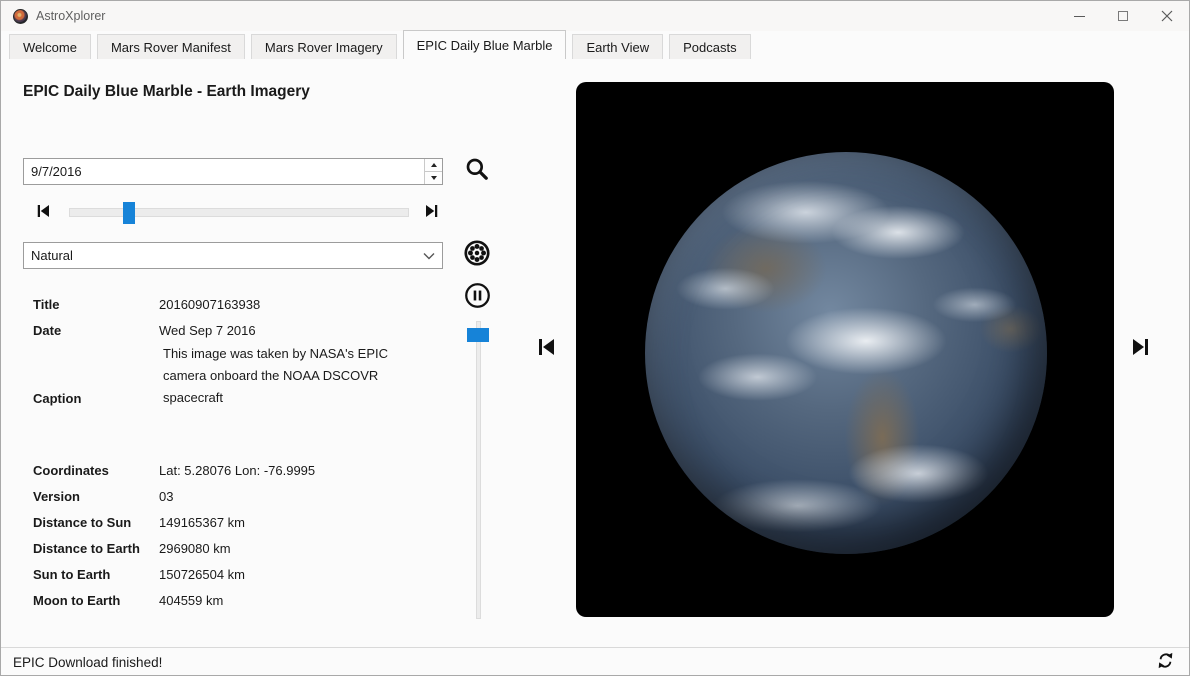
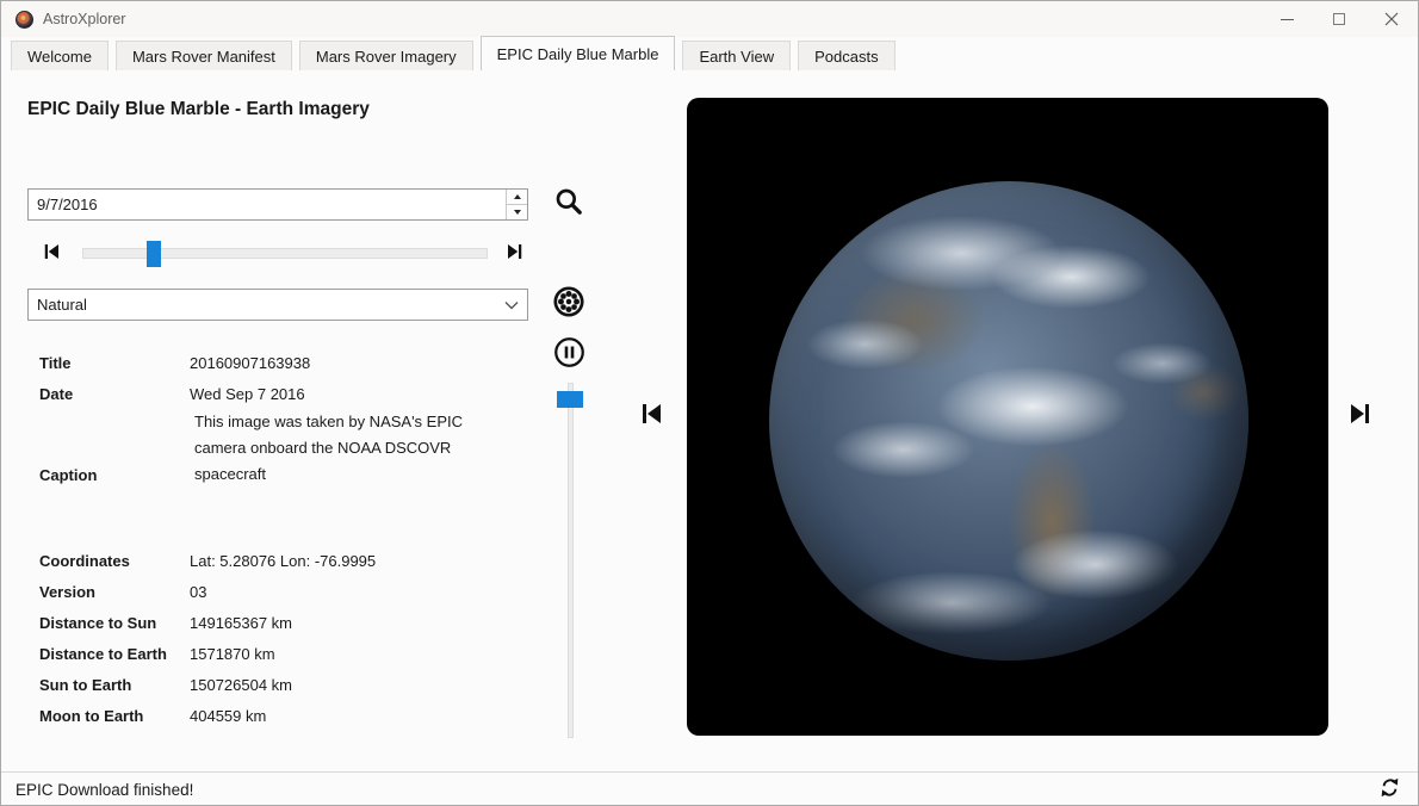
  AstroXplorer
  Welcome
  Mars Rover Manifest
  Mars Rover Imagery
  EPIC Daily Blue Marble
  Earth View
  Podcasts
  EPIC Daily Blue Marble - Earth Imagery
  9/7/2016
  Natural
  Title
  20160907163938
  Date
  Wed Sep 7 2016
  Caption
  This image was taken by NASA's EPIC camera onboard the NOAA DSCOVR spacecraft
  Coordinates
  Lat: 5.28076 Lon: -76.9995
  Version
  03
  Distance to Sun
  149165367 km
  Distance to Earth
- 2969080 km
+ 1571870 km
  Sun to Earth
  150726504 km
  Moon to Earth
  404559 km
  EPIC Download finished!
